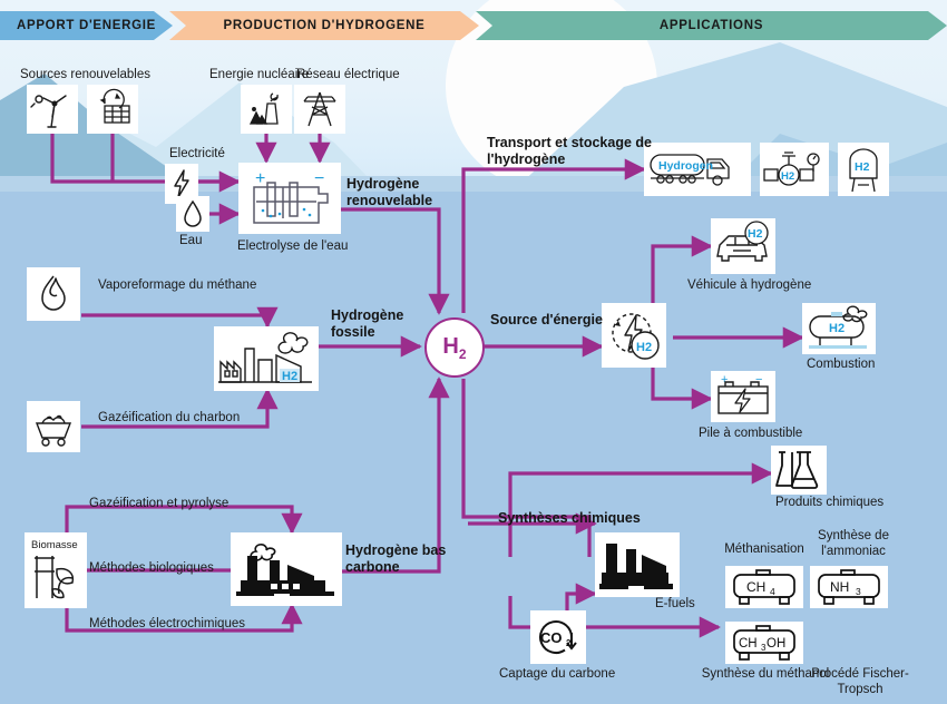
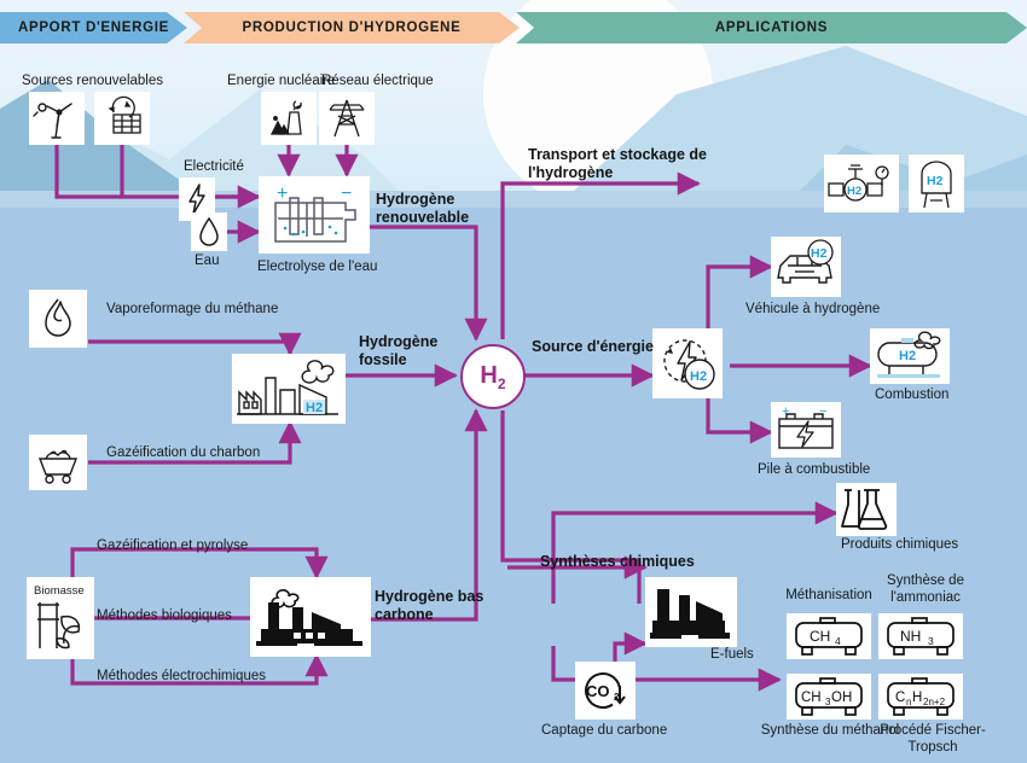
  APPORT D'ENERGIE
  PRODUCTION D'HYDROGENE
  APPLICATIONS
  Sources renouvelables
  Energie nucléaire
  Réseau électrique
  Electricité
  Eau
  +
  −
  Electrolyse de l'eau
  Hydrogène
  renouvelable
  Vaporeformage du méthane
  Gazéification du charbon
  H2
  Hydrogène
  fossile
  Biomasse
  Gazéification et pyrolyse
  Méthodes biologiques
  Méthodes électrochimiques
  Hydrogène bas
  carbone
  H2
  Transport et stockage de
  l'hydrogène
- Hydrogen
  H2
  H2
  Source d'énergie
  H2
  H2
  Véhicule à hydrogène
  H2
  Combustion
  +
  −
  Pile à combustible
  Synthèses chimiques
  CO
  2
  Captage du carbone
  E-fuels
  Produits chimiques
  Méthanisation
  CH
  4
  Synthèse de
  l'ammoniac
  NH
  3
  CH
  3
  OH
  Synthèse du méthanol
+ C
+ n
+ H
+ 2n+2
  Procédé Fischer-
  Tropsch
